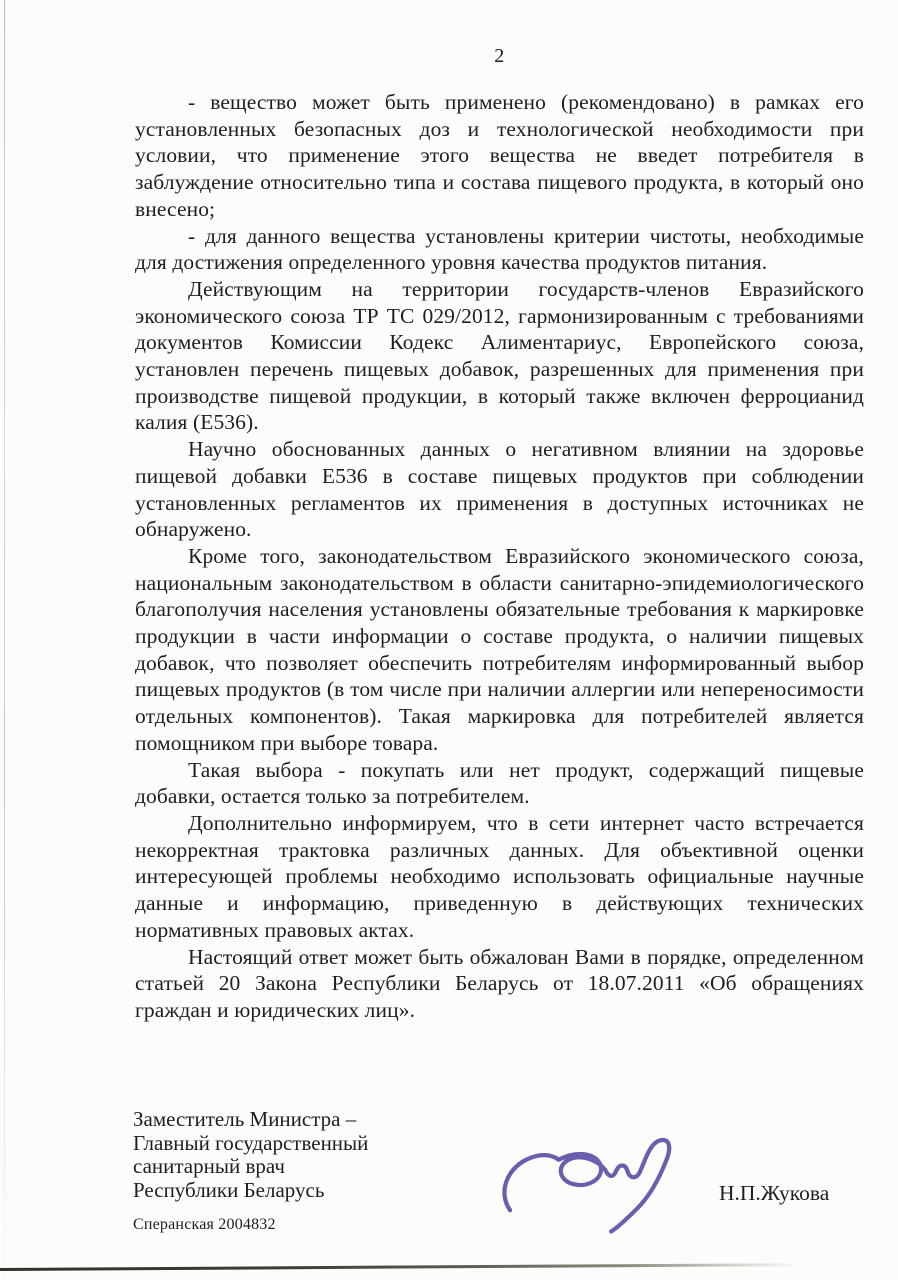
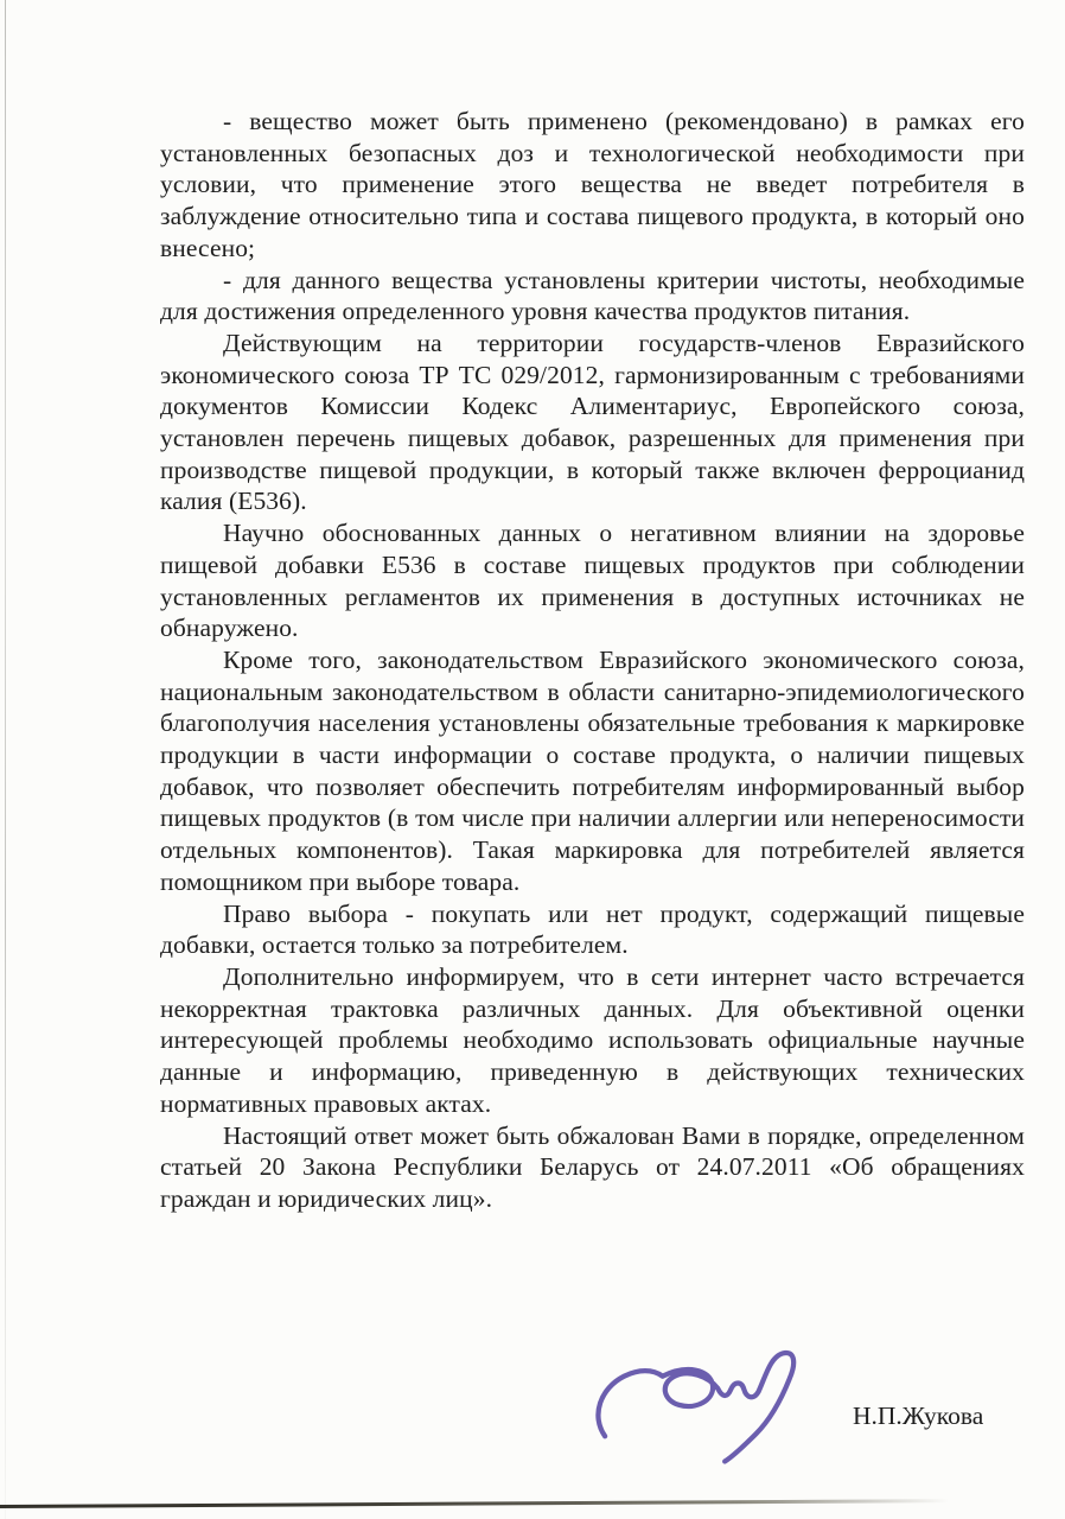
- 2
  - вещество может быть применено (рекомендовано) в рамках его установленных безопасных доз и технологической необходимости при условии, что применение этого вещества не введет потребителя в заблуждение относительно типа и состава пищевого продукта, в который оно внесено;
  - для данного вещества установлены критерии чистоты, необходимые для достижения определенного уровня качества продуктов питания.
  Действующим на территории государств-членов Евразийского экономического союза ТР ТС 029/2012, гармонизированным с требованиями документов Комиссии Кодекс Алиментариус, Европейского союза, установлен перечень пищевых добавок, разрешенных для применения при производстве пищевой продукции, в который также включен ферроцианид калия (Е536).
  Научно обоснованных данных о негативном влиянии на здоровье пищевой добавки Е536 в составе пищевых продуктов при соблюдении установленных регламентов их применения в доступных источниках не обнаружено.
  Кроме того, законодательством Евразийского экономического союза, национальным законодательством в области санитарно-эпидемиологического благополучия населения установлены обязательные требования к маркировке продукции в части информации о составе продукта, о наличии пищевых добавок, что позволяет обеспечить потребителям информированный выбор пищевых продуктов (в том числе при наличии аллергии или непереносимости отдельных компонентов). Такая маркировка для потребителей является помощником при выборе товара.
- Такая выбора - покупать или нет продукт, содержащий пищевые добавки, остается только за потребителем.
+ Право выбора - покупать или нет продукт, содержащий пищевые добавки, остается только за потребителем.
  Дополнительно информируем, что в сети интернет часто встречается некорректная трактовка различных данных. Для объективной оценки интересующей проблемы необходимо использовать официальные научные данные и информацию, приведенную в действующих технических нормативных правовых актах.
- Настоящий ответ может быть обжалован Вами в порядке, определенном статьей 20 Закона Республики Беларусь от 18.07.2011 «Об обращениях граждан и юридических лиц».
+ Настоящий ответ может быть обжалован Вами в порядке, определенном статьей 20 Закона Республики Беларусь от 24.07.2011 «Об обращениях граждан и юридических лиц».
- Заместитель Министра –
- Главный государственный
- санитарный врач
- Республики Беларусь
- Сперанская 2004832
  Н.П.Жукова
